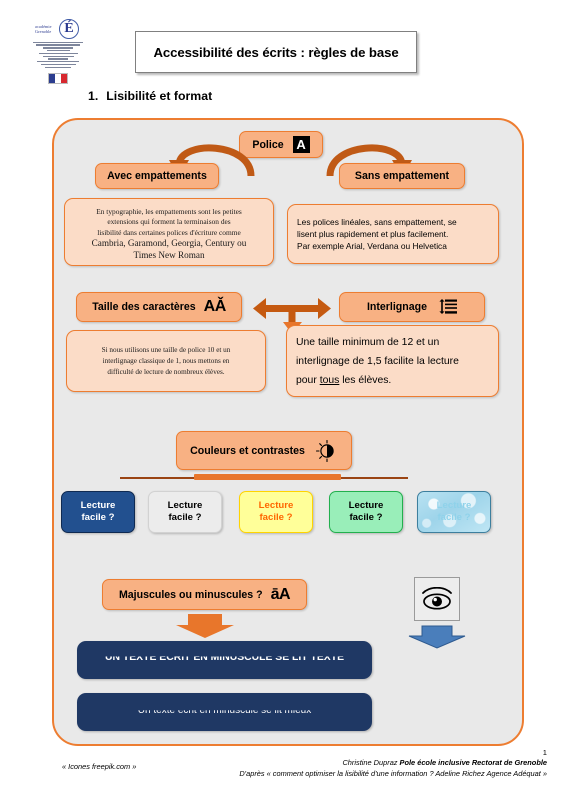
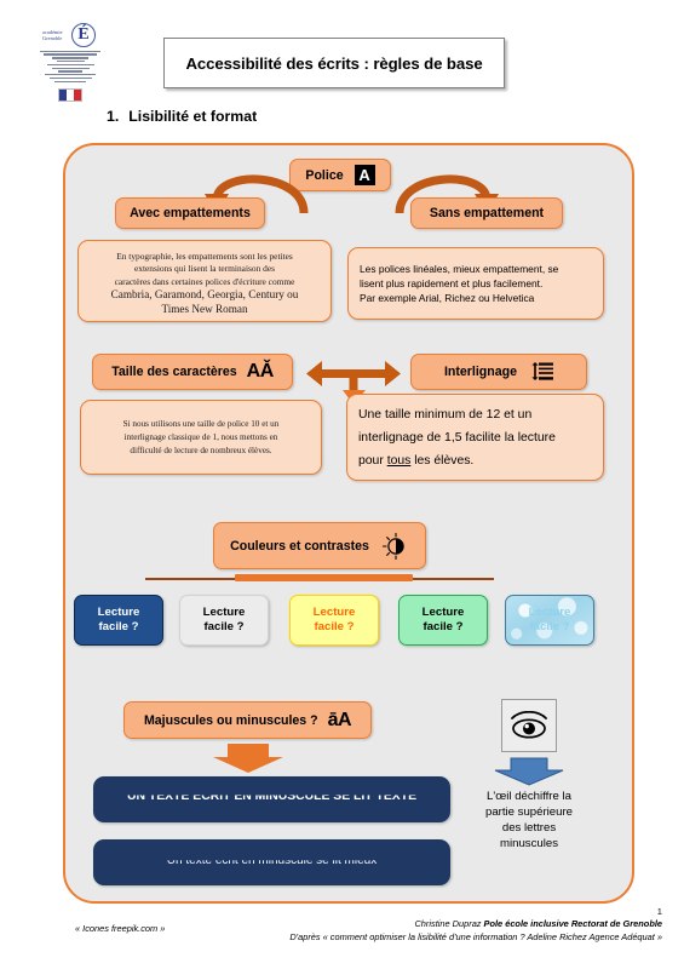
  É
  Accessibilité des écrits : règles de base
  1. Lisibilité et format
  Police
  A
  Avec empattements
  Sans empattement
  En typographie, les empattements sont les petites
- extensions qui forment la terminaison des
+ extensions qui lisent la terminaison des
- lisibilité dans certaines polices d'écriture comme
+ caractères dans certaines polices d'écriture comme
  Cambria, Garamond, Georgia, Century ou
  Times New Roman
- Les polices linéales, sans empattement, se
+ Les polices linéales, mieux empattement, se
  lisent plus rapidement et plus facilement.
- Par exemple Arial, Verdana ou Helvetica
+ Par exemple Arial, Richez ou Helvetica
  Taille des caractères
  AǍ
  Interlignage
  Si nous utilisons une taille de police 10 et un
  interlignage classique de 1, nous mettons en
  difficulté de lecture de nombreux élèves.
  Une taille minimum de 12 et un
  interlignage de 1,5 facilite la lecture
  pour tous les élèves.
  Couleurs et contrastes
  Lecture
  facile ?
  Lecture
  facile ?
  Lecture
  facile ?
  Lecture
  facile ?
  Lecture
  facile ?
  Majuscules ou minuscules ?
  āA
  UN TEXTE ÉCRIT EN MINUSCULE SE LIT TEXTE
  Un texte écrit en minuscule se lit mieux
+ L'œil déchiffre la
+ partie supérieure
+ des lettres
+ minuscules
  1
  « Icones freepik.com »
  Christine Dupraz Pole école inclusive Rectorat de Grenoble
  D'après « comment optimiser la lisibilité d'une information ? Adeline Richez Agence Adéquat »
